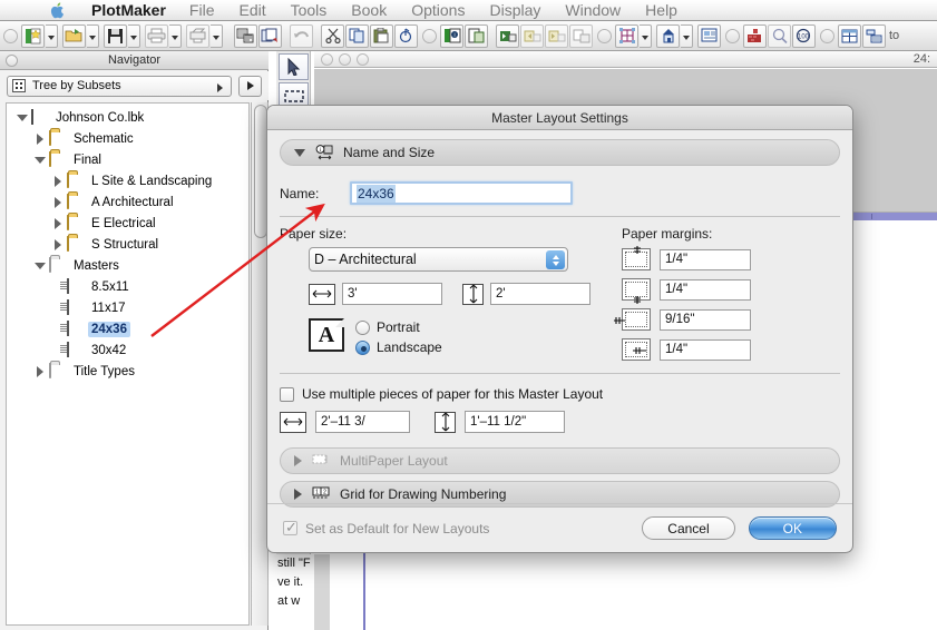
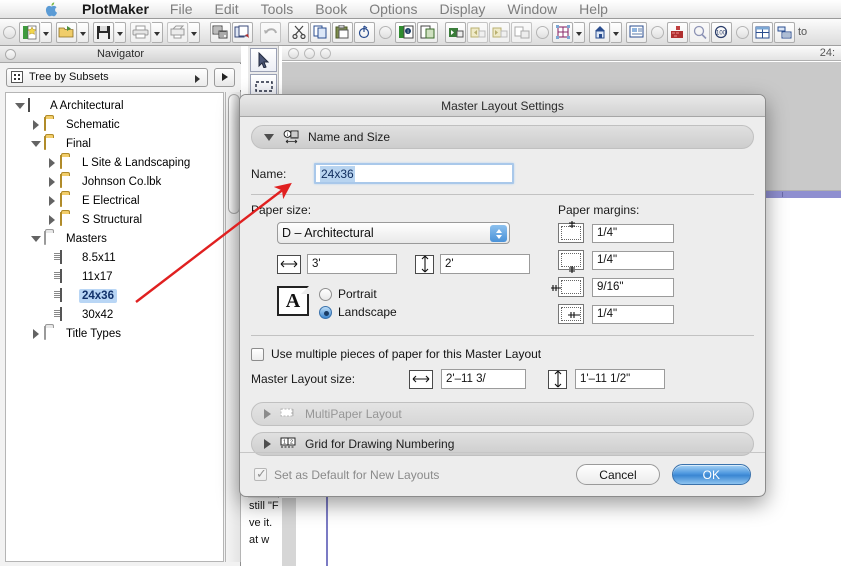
  PlotMaker
  File
  Edit
  Tools
  Book
  Options
  Display
  Window
  Help
  to
  24:
  still "F
  ve it.
  at w
  Navigator
  Tree by Subsets
- Johnson Co.lbk
+ A Architectural
  Schematic
  Final
  L Site & Landscaping
- A Architectural
+ Johnson Co.lbk
  E Electrical
  S Structural
  Masters
  8.5x11
  11x17
  24x36
  30x42
  Title Types
  Master Layout Settings
  Name and Size
  Name:
  24x36
  aper size:
  D – Architectural
  3'
  2'
  A
  Portrait
  Landscape
  Paper margins:
  1/4"
  1/4"
  9/16"
  1/4"
  Use multiple pieces of paper for this Master Layout
+ Master Layout size:
  2'–11 3/
  1'–11 1/2"
  MultiPaper Layout
  Grid for Drawing Numbering
  Set as Default for New Layouts
  Cancel
  OK
